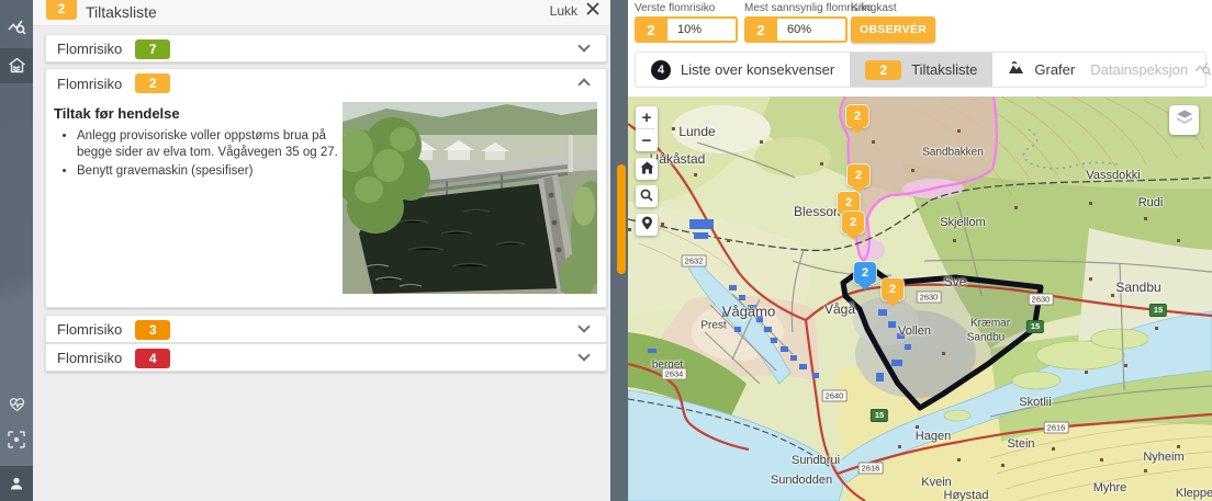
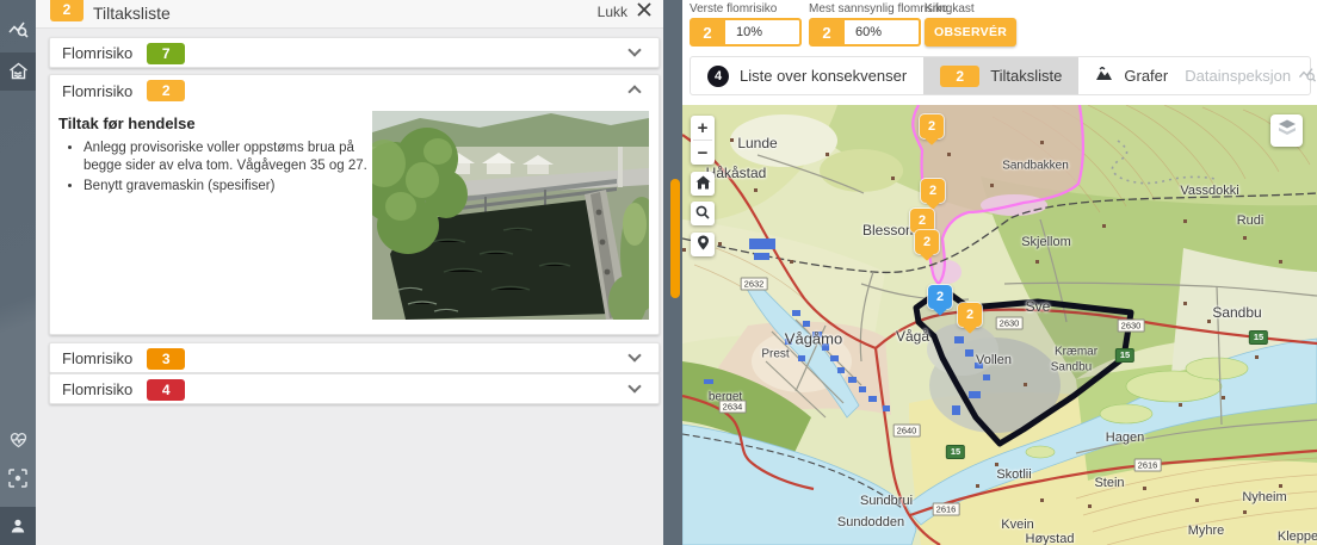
  2
  Tiltaksliste
  Lukk
  Flomrisiko
  7
  Flomrisiko
  2
  Tiltak før hendelse
  Anlegg provisoriske voller oppstøms brua på begge sider av elva tom. Vågåvegen 35 og 27.
  Benytt gravemaskin (spesifiser)
  Flomrisiko
  3
  Flomrisiko
  4
  Verste flomrisiko
  2
  10%
  Mest sannsynlig flomrisiko
  2
  60%
  Kringkast
  OBSERVÉR
  4
  Liste over konsekvenser
  2
  Tiltaksliste
  Grafer
  Datainspeksjon
  Lunde
  åkåstad
  Blesso
  Sandbakken
  Vassdokki
  Rudi
  Skjellom
  Vågåmo
  Vågå
  Vollen
  Sve
  Kræmar
  Sandbu
  Sandbu
  Prest
  berget
  Sundbrui
  Sundodden
- Hagen
+ Skotlii
  Stein
- Skotlii
+ Hagen
  Kvein
  Myhre
  Nyheim
  Kleppe
  Høystad
  2632
  2634
  2640
  2616
  2616
  2630
  2630
  15
  15
  15
  2
  2
  2
  2
  2
  2
  +
  −
